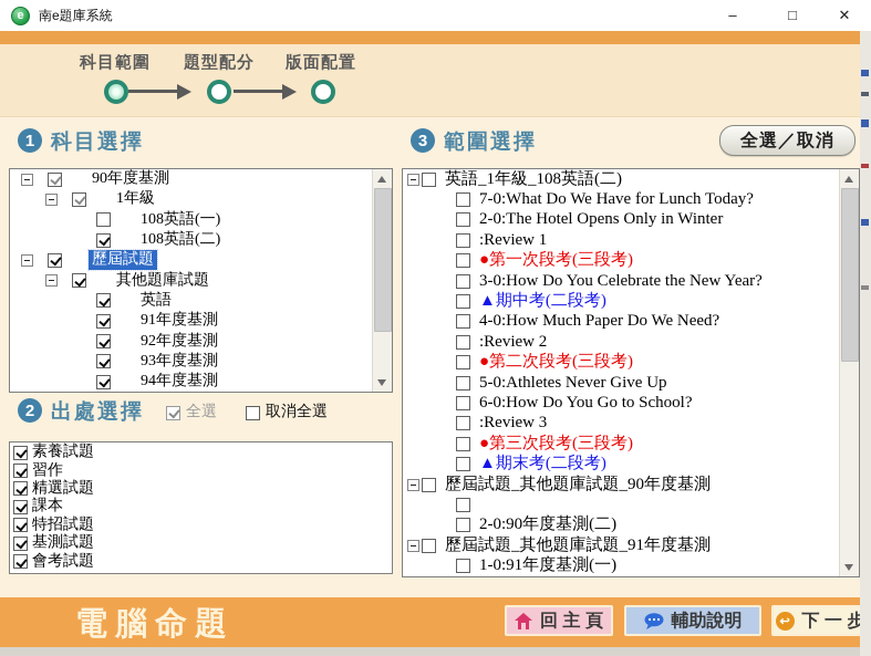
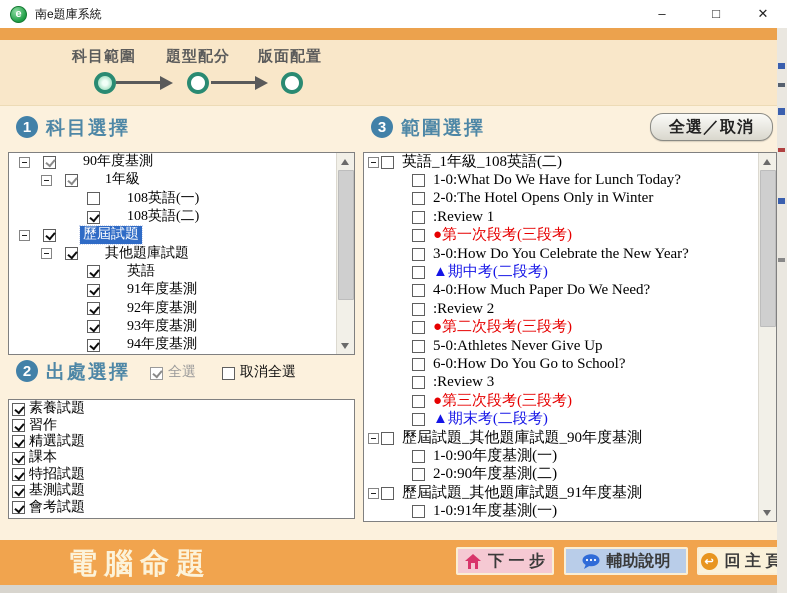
  e
  南e題庫系統
  –
  □
  ✕
  科目範圍
  題型配分
  版面配置
  1
  科目選擇
  90年度基測
  1年級
  108英語(一)
  108英語(二)
  歷屆試題
  其他題庫試題
  英語
  91年度基測
  92年度基測
  93年度基測
  94年度基測
  2
  出處選擇
  全選
  取消全選
  素養試題
  習作
  精選試題
  課本
  特招試題
  基測試題
  會考試題
  3
  範圍選擇
  全選／取消
  英語_1年級_108英語(二)
- 7-0:What Do We Have for Lunch Today?
+ 1-0:What Do We Have for Lunch Today?
  2-0:The Hotel Opens Only in Winter
  :Review 1
  ●第一次段考(三段考)
  3-0:How Do You Celebrate the New Year?
  ▲期中考(二段考)
  4-0:How Much Paper Do We Need?
  :Review 2
  ●第二次段考(三段考)
  5-0:Athletes Never Give Up
  6-0:How Do You Go to School?
  :Review 3
  ●第三次段考(三段考)
  ▲期末考(二段考)
  歷屆試題_其他題庫試題_90年度基測
+ 1-0:90年度基測(一)
  2-0:90年度基測(二)
  歷屆試題_其他題庫試題_91年度基測
  1-0:91年度基測(一)
  電腦命題
- 回 主 頁
+ 下 一 步
  輔助說明
  ↩
- 下 一 步
+ 回 主 頁
